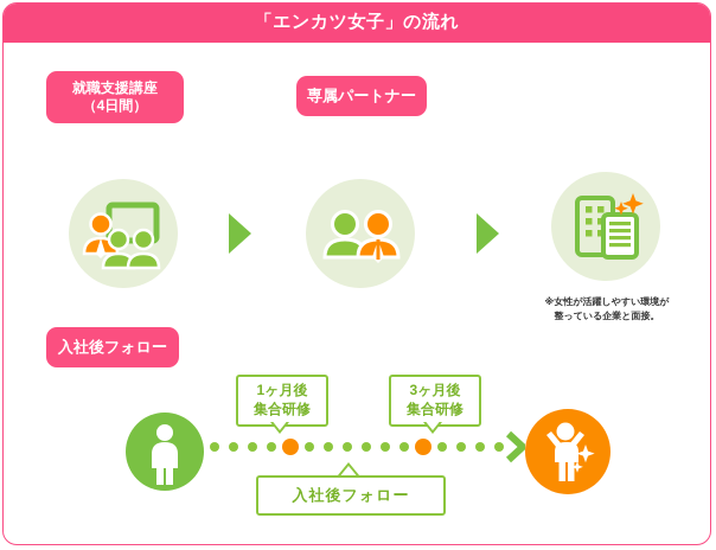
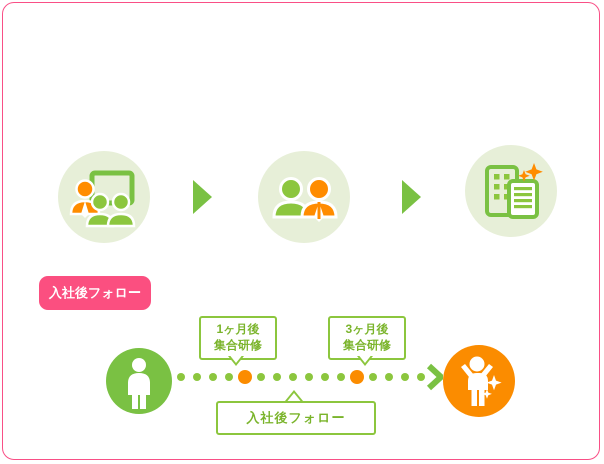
- 「エンカツ女子」の流れ
- 就職支援講座
- （4日間）
- 専属パートナー
- ※女性が活躍しやすい環境が
- 整っている企業と面接。
  入社後フォロー
  1ヶ月後
  集合研修
  3ヶ月後
  集合研修
  入社後フォロー
